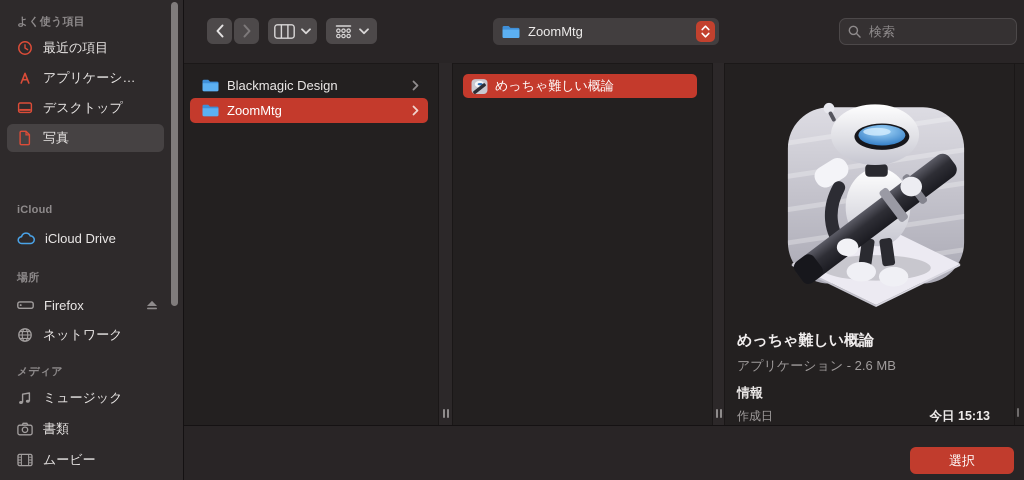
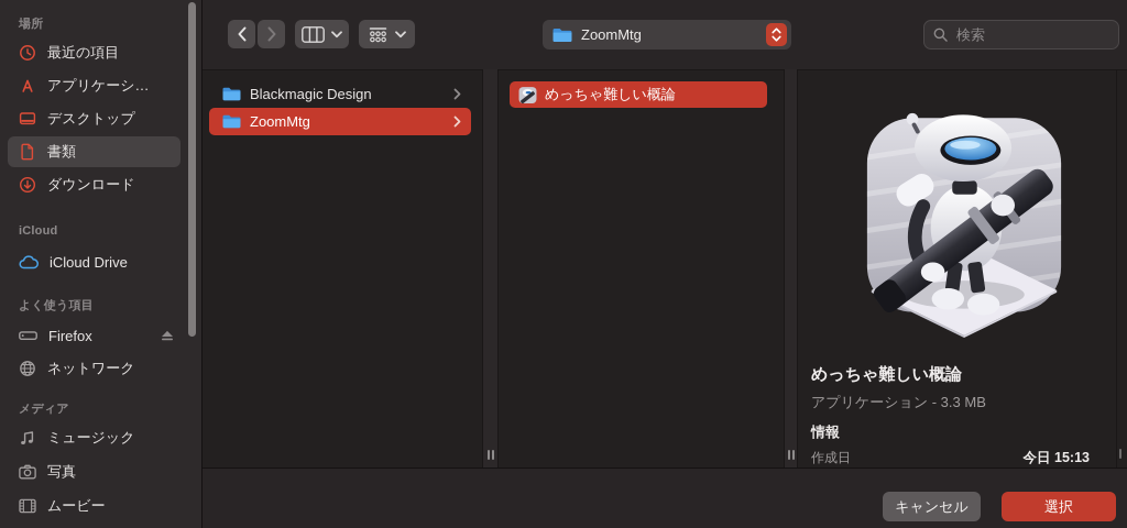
- よく使う項目
+ 場所
  最近の項目
  アプリケーシ…
  デスクトップ
- 写真
+ 書類
+ ダウンロード
  iCloud
  iCloud Drive
- 場所
+ よく使う項目
  Firefox
  ネットワーク
  メディア
  ミュージック
- 書類
+ 写真
  ムービー
  ZoomMtg
  検索
  Blackmagic Design
  ZoomMtg
  めっちゃ難しい概論
  めっちゃ難しい概論
- アプリケーション - 2.6 MB
+ アプリケーション - 3.3 MB
  情報
  作成日
  今日 15:13
+ キャンセル
  選択
